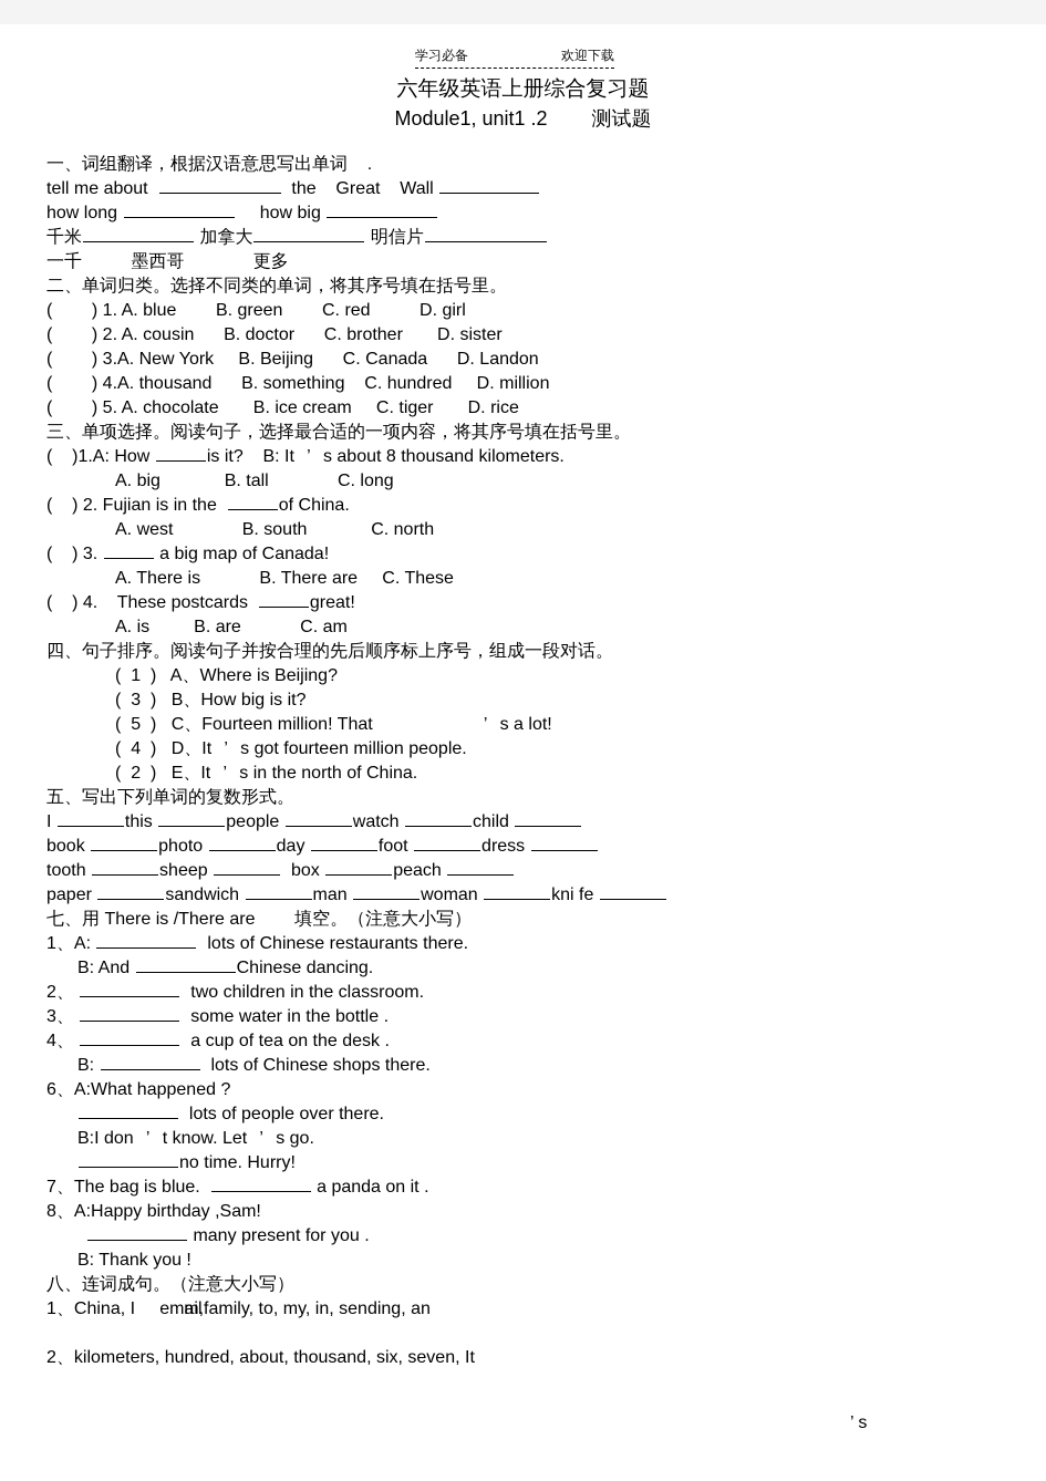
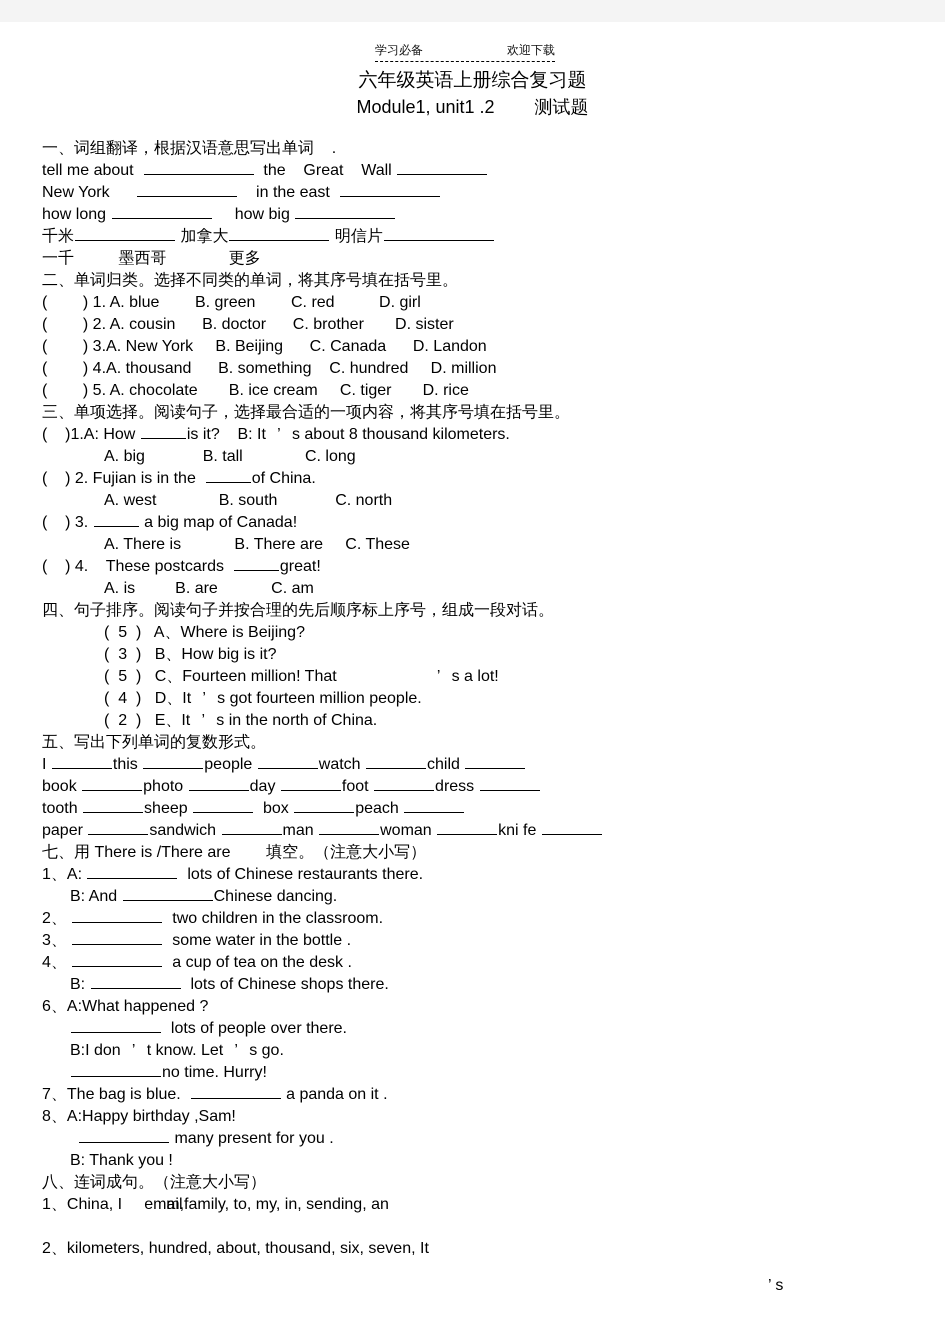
  学习必备
  欢迎下载
  六年级英语上册综合复习题
  Module1, unit1 .2 测试题
  一、词组翻译，根据汉语意思写出单词 .
  tell me about the Great Wall
+ New York in the east
  how long how big
  千米 加拿大 明信片
  一千 墨西哥 更多
  二、单词归类。选择不同类的单词，将其序号填在括号里。
  ( ) 1. A. blue B. green C. red D. girl
  ( ) 2. A. cousin B. doctor C. brother D. sister
  ( ) 3.A. New York B. Beijing C. Canada D. Landon
  ( ) 4.A. thousand B. something C. hundred D. million
  ( ) 5. A. chocolate B. ice cream C. tiger D. rice
  三、单项选择。阅读句子，选择最合适的一项内容，将其序号填在括号里。
  ( )1.A: How is it? B: It ’ s about 8 thousand kilometers.
  A. big B. tall C. long
  ( ) 2. Fujian is in the of China.
  A. west B. south C. north
  ( ) 3. a big map of Canada!
  A. There is B. There are C. These
  ( ) 4. These postcards great!
  A. is B. are C. am
  四、句子排序。阅读句子并按合理的先后顺序标上序号，组成一段对话。
- ( 1 ) A、Where is Beijing?
+ ( 5 ) A、Where is Beijing?
  ( 3 ) B、How big is it?
  ( 5 ) C、Fourteen million! That ’ s a lot!
  ( 4 ) D、It ’ s got fourteen million people.
  ( 2 ) E、It ’ s in the north of China.
  五、写出下列单词的复数形式。
  I this people watch child
  book photo day foot dress
  tooth sheep box peach
  paper sandwich man woman kni fe
  七、用 There is /There are 填空。（注意大小写）
  1、A: lots of Chinese restaurants there.
  B: And Chinese dancing.
  2、 two children in the classroom.
  3、 some water in the bottle .
  4、 a cup of tea on the desk .
  B: lots of Chinese shops there.
  6、A:What happened ?
  lots of people over there.
  B:I don ’ t know. Let ’ s go.
  no time. Hurry!
  7、The bag is blue. a panda on it .
  8、A:Happy birthday ,Sam!
  many present for you .
  B: Thank you !
  八、连词成句。（注意大小写）
  1、China, I email
  m,family, to, my, in, sending, an
  2、kilometers, hundred, about, thousand, six, seven, It
  ’ s
